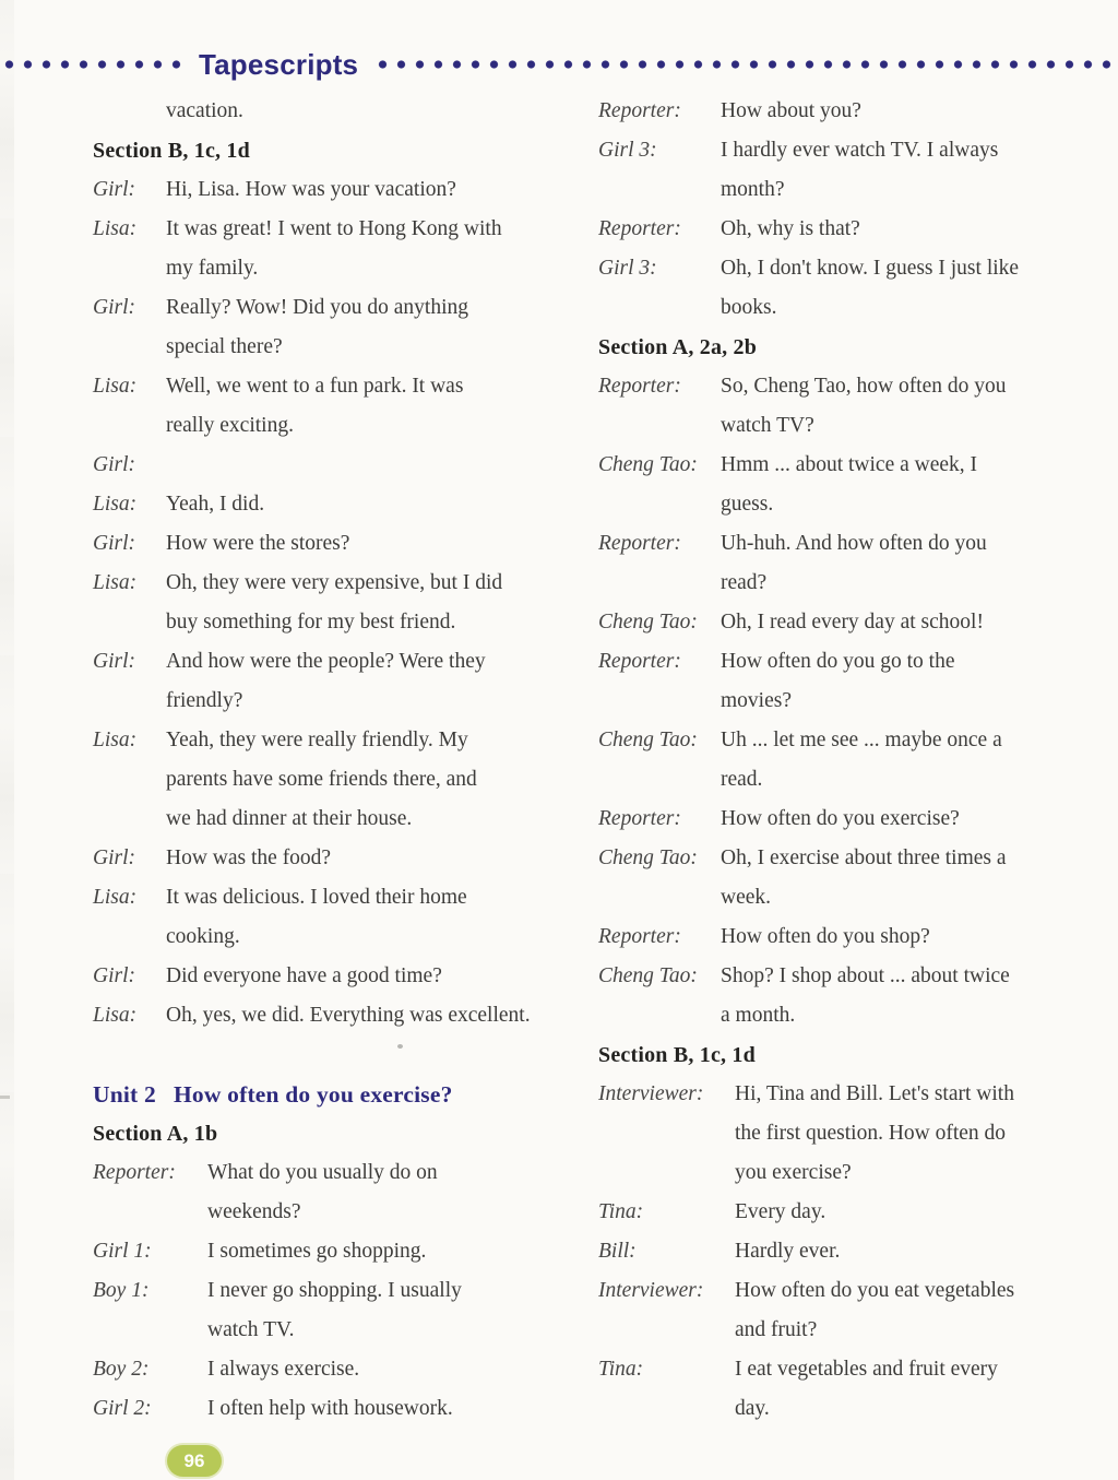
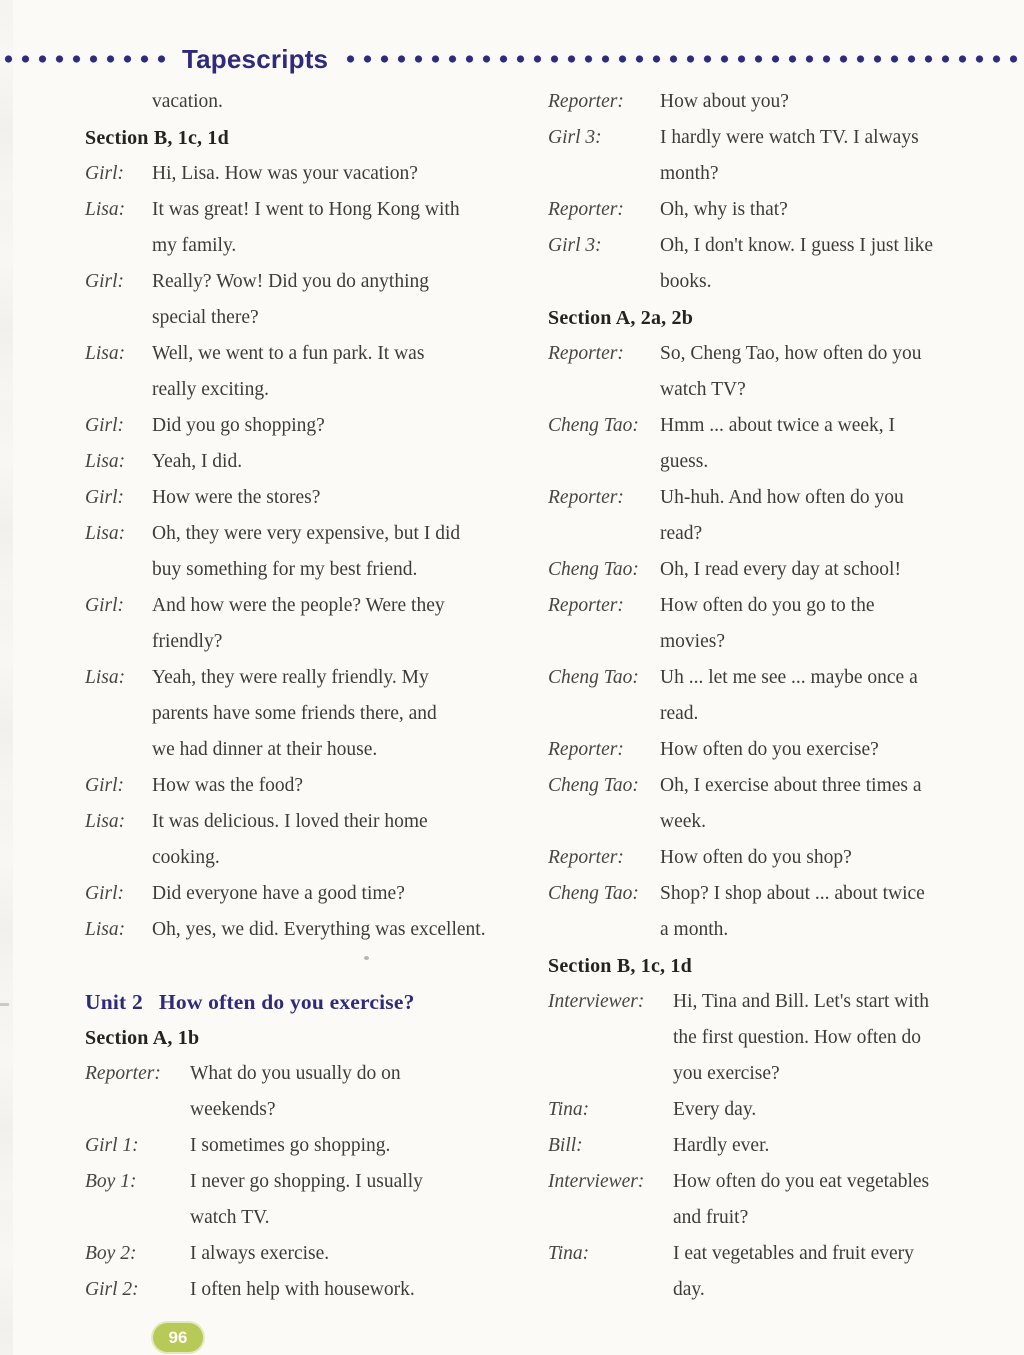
  Tapescripts
  vacation.
  Section B, 1c, 1d
  Girl:
  Hi, Lisa. How was your vacation?
  Lisa:
  It was great! I went to Hong Kong with
  my family.
  Girl:
  Really? Wow! Did you do anything
  special there?
  Lisa:
  Well, we went to a fun park. It was
  really exciting.
  Girl:
+ Did you go shopping?
  Lisa:
  Yeah, I did.
  Girl:
  How were the stores?
  Lisa:
  Oh, they were very expensive, but I did
  buy something for my best friend.
  Girl:
  And how were the people? Were they
  friendly?
  Lisa:
  Yeah, they were really friendly. My
  parents have some friends there, and
  we had dinner at their house.
  Girl:
  How was the food?
  Lisa:
  It was delicious. I loved their home
  cooking.
  Girl:
  Did everyone have a good time?
  Lisa:
  Oh, yes, we did. Everything was excellent.
  Unit 2 How often do you exercise?
  Section A, 1b
  Reporter:
  What do you usually do on
  weekends?
  Girl 1:
  I sometimes go shopping.
  Boy 1:
  I never go shopping. I usually
  watch TV.
  Boy 2:
  I always exercise.
  Girl 2:
  I often help with housework.
  Reporter:
  How about you?
  Girl 3:
- I hardly ever watch TV. I always
+ I hardly were watch TV. I always
  month?
  Reporter:
  Oh, why is that?
  Girl 3:
  Oh, I don't know. I guess I just like
  books.
  Section A, 2a, 2b
  Reporter:
  So, Cheng Tao, how often do you
  watch TV?
  Cheng Tao:
  Hmm ... about twice a week, I
  guess.
  Reporter:
  Uh-huh. And how often do you
  read?
  Cheng Tao:
  Oh, I read every day at school!
  Reporter:
  How often do you go to the
  movies?
  Cheng Tao:
  Uh ... let me see ... maybe once a
  read.
  Reporter:
  How often do you exercise?
  Cheng Tao:
  Oh, I exercise about three times a
  week.
  Reporter:
  How often do you shop?
  Cheng Tao:
  Shop? I shop about ... about twice
  a month.
  Section B, 1c, 1d
  Interviewer:
  Hi, Tina and Bill. Let's start with
  the first question. How often do
  you exercise?
  Tina:
  Every day.
  Bill:
  Hardly ever.
  Interviewer:
  How often do you eat vegetables
  and fruit?
  Tina:
  I eat vegetables and fruit every
  day.
  96
